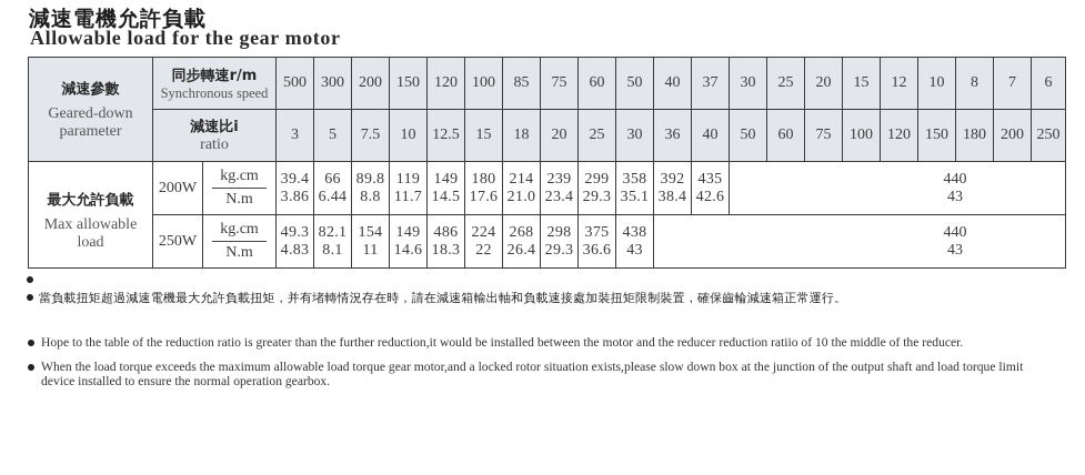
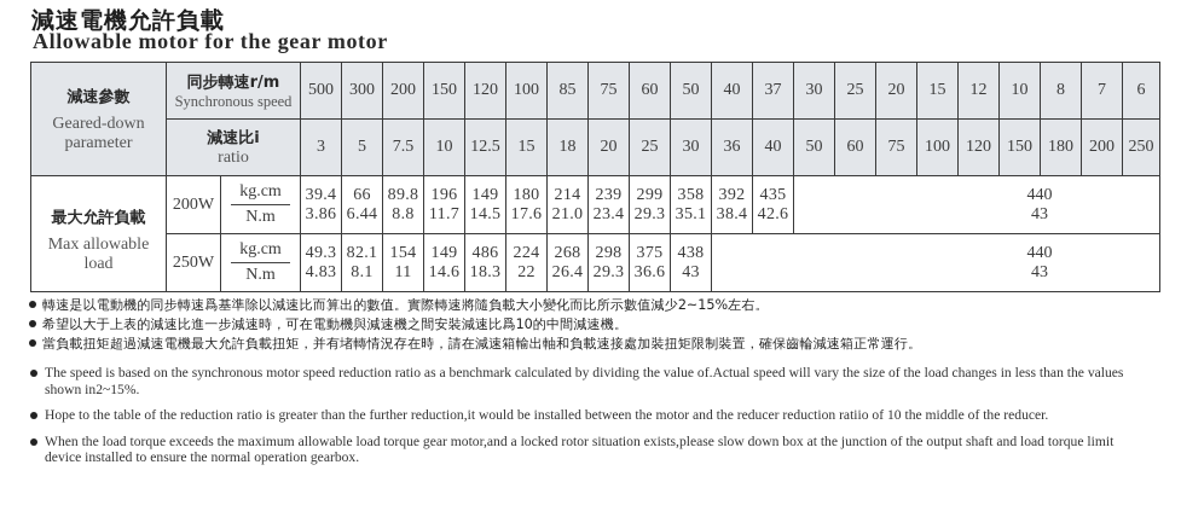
  減速電機允許負載
- Allowable load for the gear motor
+ Allowable motor for the gear motor
  減速參數 Geared-down parameter	同步轉速r/m Synchronous speed	500	300	200	150	120	100	85	75	60	50	40	37	30	25	20	15	12	10	8	7	6
  減速比i ratio	3	5	7.5	10	12.5	15	18	20	25	30	36	40	50	60	75	100	120	150	180	200	250
- 最大允許負載 Max allowable load	200W	kg.cm N.m	39.43.86	666.44	89.88.8	11911.7	14914.5	18017.6	21421.0	23923.4	29929.3	35835.1	39238.4	43542.6	44043
+ 最大允許負載 Max allowable load	200W	kg.cm N.m	39.43.86	666.44	89.88.8	19611.7	14914.5	18017.6	21421.0	23923.4	29929.3	35835.1	39238.4	43542.6	44043
  250W	kg.cm N.m	49.34.83	82.18.1	15411	14914.6	48618.3	22422	26826.4	29829.3	37536.6	43843	44043
+ 轉速是以電動機的同步轉速爲基準除以減速比而算出的數值。實際轉速將隨負載大小變化而比所示數值減少2~15%左右。
+ 希望以大于上表的減速比進一步減速時，可在電動機與減速機之間安裝減速比爲10的中間減速機。
  當負載扭矩超過減速電機最大允許負載扭矩，并有堵轉情況存在時，請在減速箱輸出軸和負載速接處加裝扭矩限制裝置，確保齒輪減速箱正常運行。
+ The speed is based on the synchronous motor speed reduction ratio as a benchmark calculated by dividing the value of.Actual speed will vary the size of the load changes in less than the values shown in2~15%.
  Hope to the table of the reduction ratio is greater than the further reduction,it would be installed between the motor and the reducer reduction ratiio of 10 the middle of the reducer.
  When the load torque exceeds the maximum allowable load torque gear motor,and a locked rotor situation exists,please slow down box at the junction of the output shaft and load torque limit device installed to ensure the normal operation gearbox.
